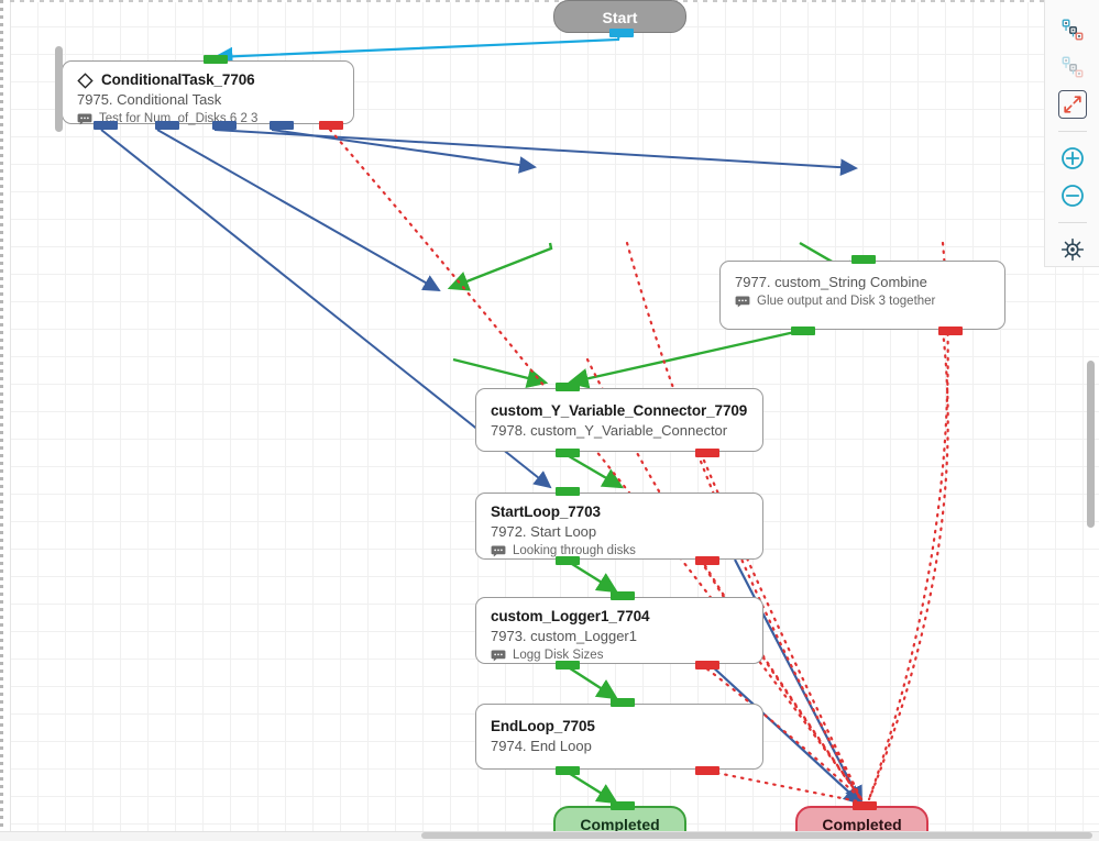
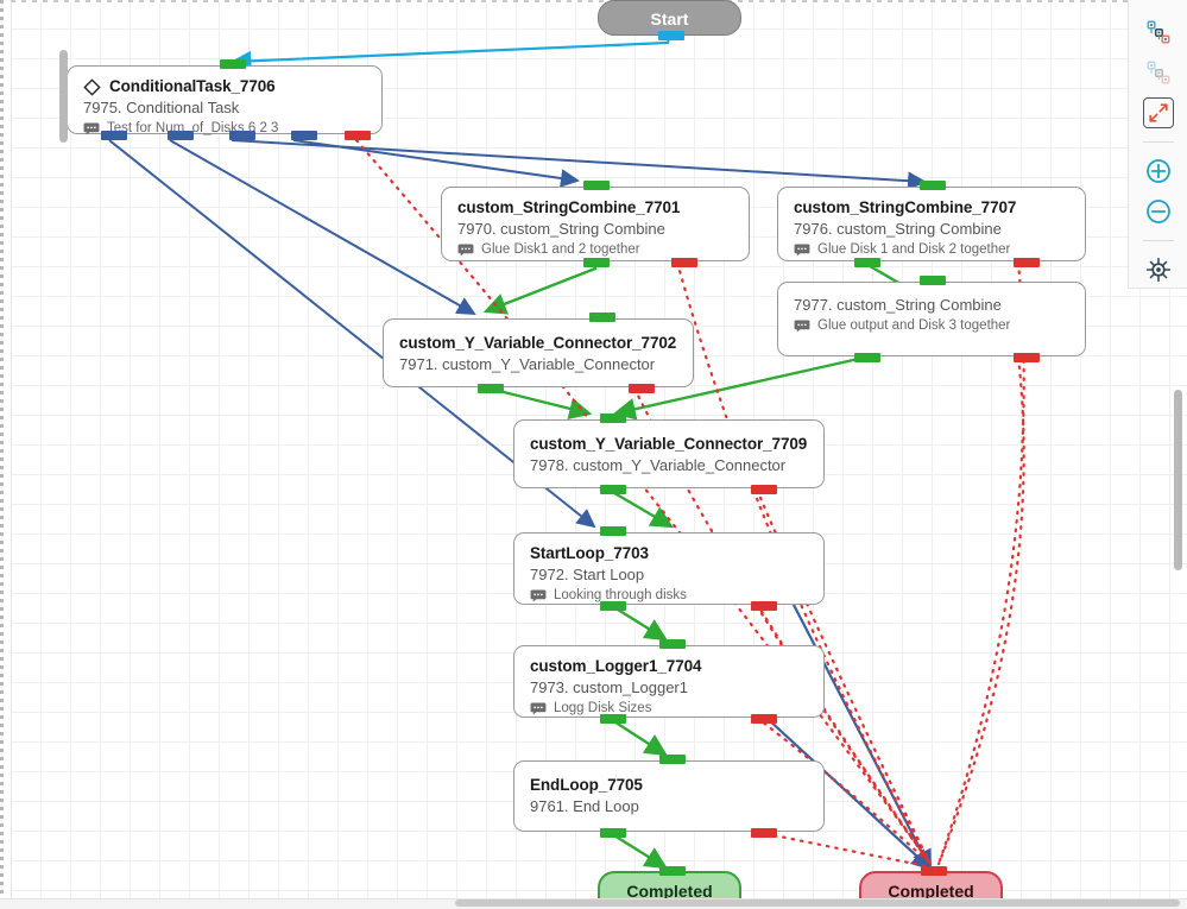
  Start
  ConditionalTask_7706
  7975. Conditional Task
  Test for Num_of_Disks 6 2 3
+ custom_StringCombine_7701
+ 7970. custom_String Combine
+ Glue Disk1 and 2 together
+ custom_StringCombine_7707
+ 7976. custom_String Combine
+ Glue Disk 1 and Disk 2 together
  7977. custom_String Combine
  Glue output and Disk 3 together
+ custom_Y_Variable_Connector_7702
+ 7971. custom_Y_Variable_Connector
  custom_Y_Variable_Connector_7709
  7978. custom_Y_Variable_Connector
  StartLoop_7703
  7972. Start Loop
  Looking through disks
  custom_Logger1_7704
  7973. custom_Logger1
  Logg Disk Sizes
  EndLoop_7705
- 7974. End Loop
+ 9761. End Loop
  Completed
  Completed
